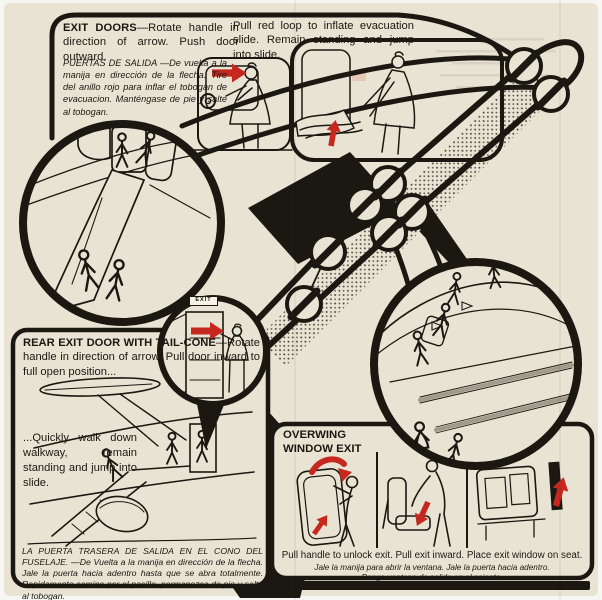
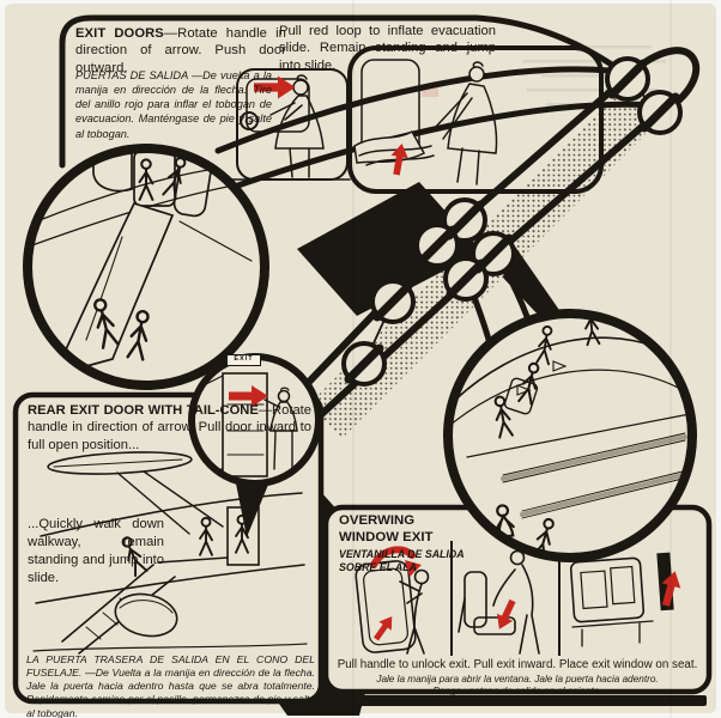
  EXIT DOORS—Rotate handle in direction of arrow. Push door outward.
  PUERTAS DE SALIDA —De vuelta a la manija en dirección de la flecha. Tire del anillo rojo para inflar el tobogan de evacuacion. Manténgase de pie y salte al tobogan.
  Pull red loop to inflate evacuation slide. Remain standing and jump into slide.
  REAR EXIT DOOR WITH TAIL-CONE—Rotate handle in direction of arrow. Pull door inward to full open position...
  ...Quickly walk down walkway, remain standing and jump into slide.
  LA PUERTA TRASERA DE SALIDA EN EL CONO DEL FUSELAJE. —De Vuelta a la manija en dirección de la flecha. Jale la puerta hacia adentro hasta que se abra totalmente. Rapidamente camine por el pasillo, permanezca de pie y salte al tobogan.
  OVERWING WINDOW EXIT
+ VENTANILLA DE SALIDA SOBRE EL ALA
  Pull handle to unlock exit. Pull exit inward. Place exit window on seat.
  Jale la manija para abrir la ventana. Jale la puerta hacia adentro.
  Ponga ventana de salida en el asiento.
